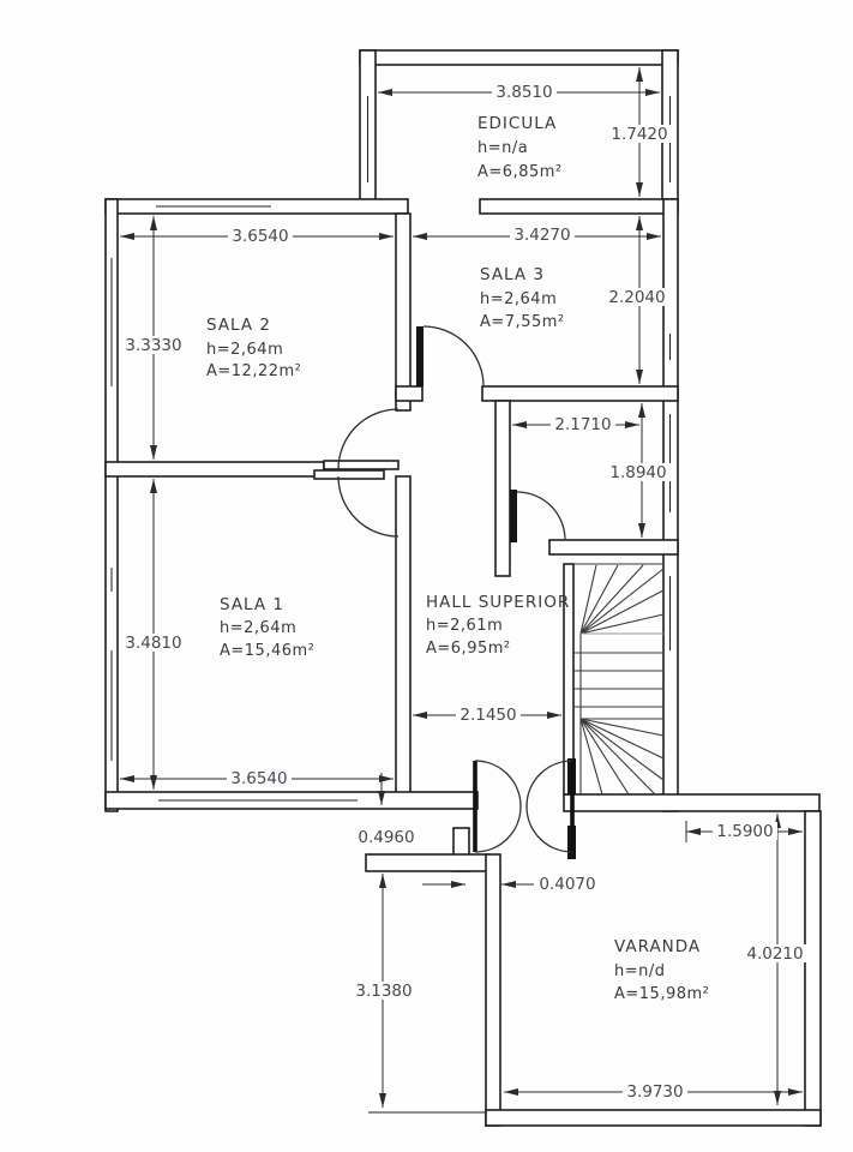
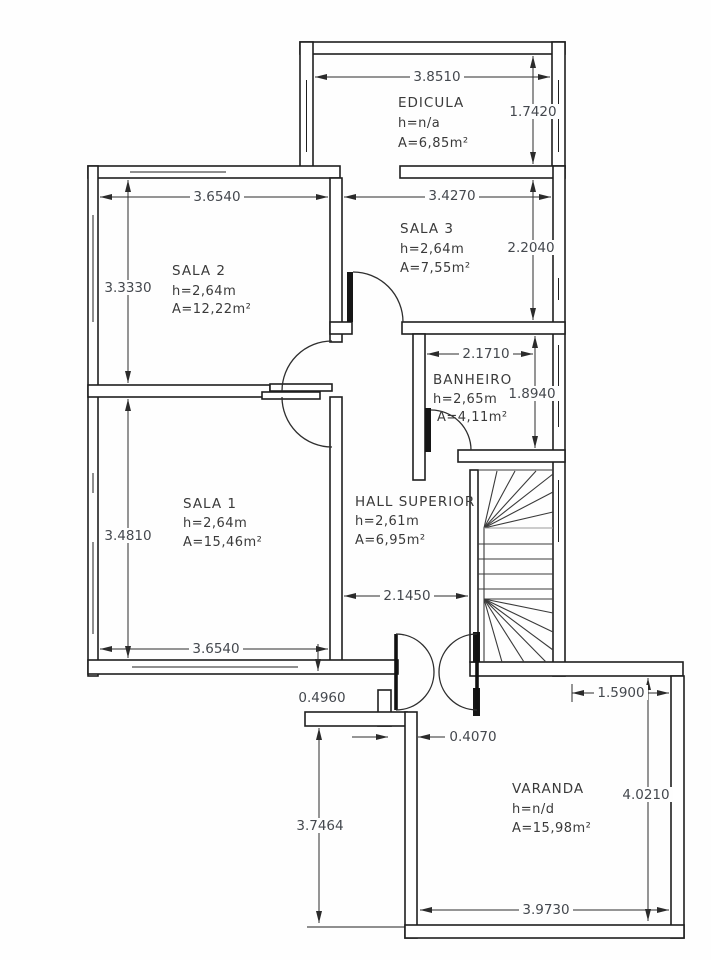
  3.8510
  1.7420
  3.6540
  3.4270
  3.3330
  2.2040
  2.1710
  1.8940
  3.4810
  3.6540
  2.1450
  1.5900
  4.0210
  3.9730
- 3.1380
+ 3.7464
  0.4960
  0.4070
  EDICULA
  h=n/a
  A=6,85m²
  SALA 3
  h=2,64m
  A=7,55m²
  SALA 2
  h=2,64m
  A=12,22m²
+ BANHEIRO
+ h=2,65m
+ A=4,11m²
  SALA 1
  h=2,64m
  A=15,46m²
  HALL SUPERIOR
  h=2,61m
  A=6,95m²
  VARANDA
  h=n/d
  A=15,98m²
